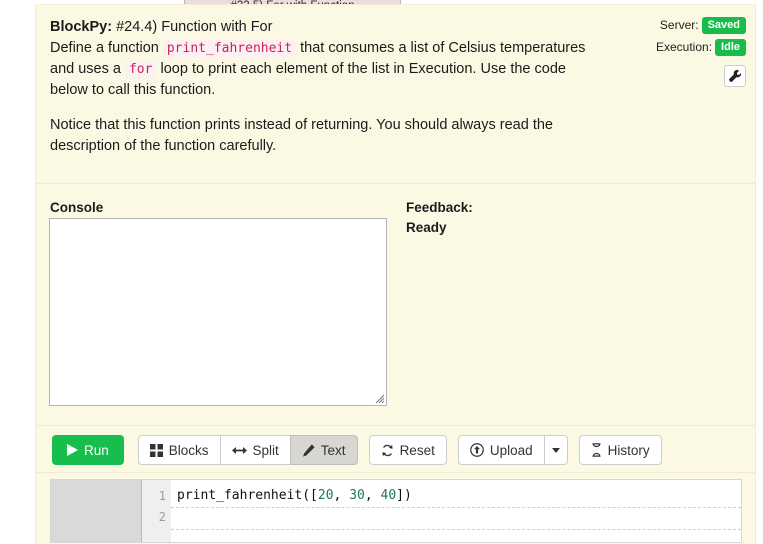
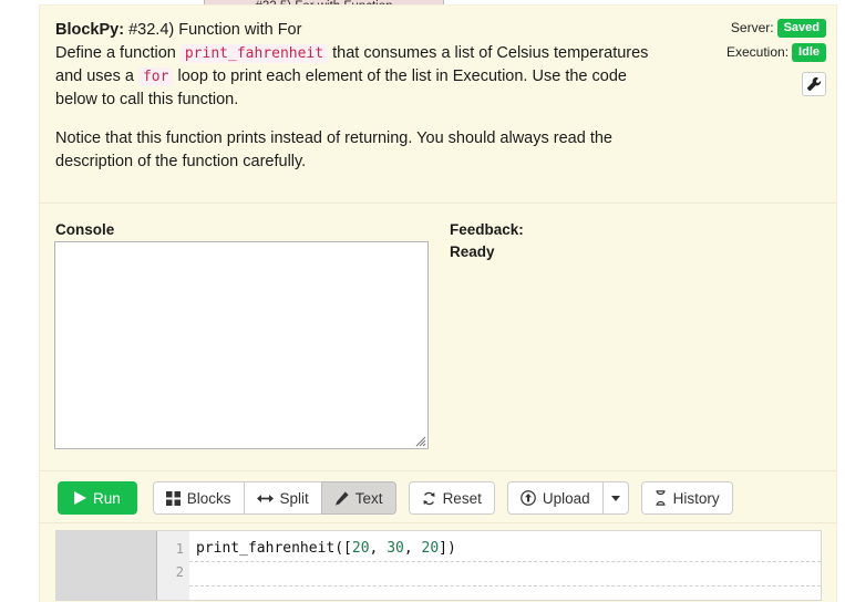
- BlockPy: #24.4) Function with For
+ BlockPy: #32.4) Function with For
  Define a function print_fahrenheit that consumes a list of Celsius temperatures and uses a for loop to print each element of the list in Execution. Use the code below to call this function.
  Notice that this function prints instead of returning. You should always read the description of the function carefully.
  Server: Saved
  Execution: Idle
  Console
  Feedback:
  Ready
  Run
  Blocks
  Split
  Text
  Reset
  Upload
  History
  1
  2
- print_fahrenheit([20, 30, 40])
+ print_fahrenheit([20, 30, 20])
